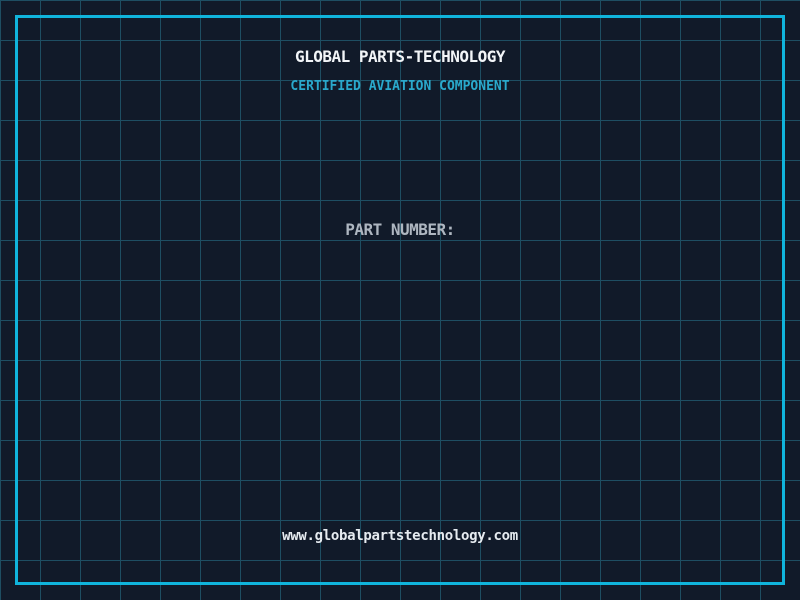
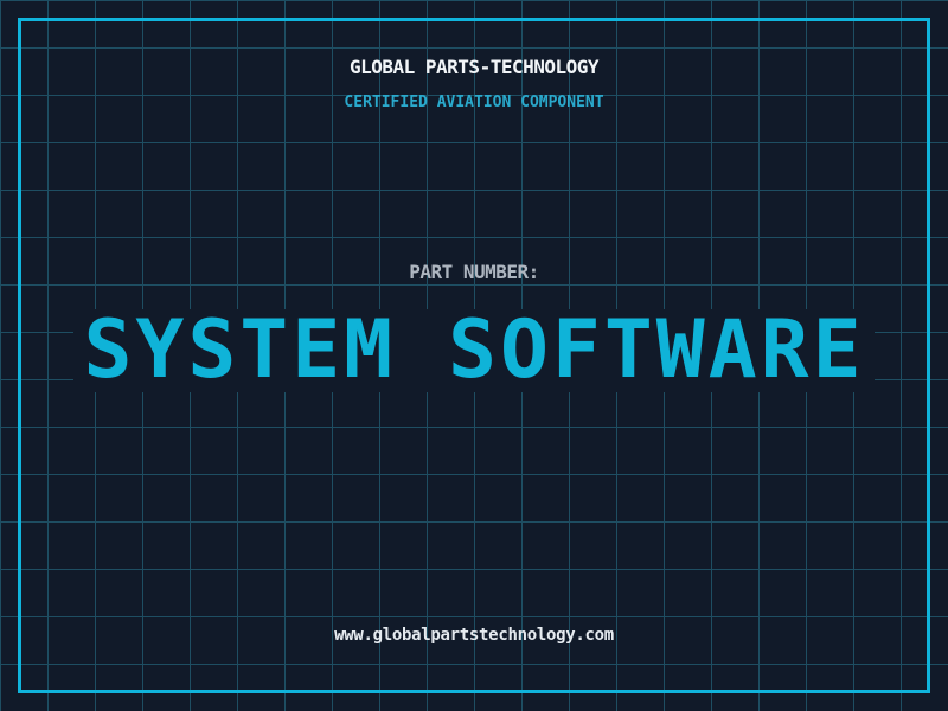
  GLOBAL PARTS-TECHNOLOGY
  CERTIFIED AVIATION COMPONENT
  PART NUMBER:
+ SYSTEM SOFTWARE
  www.globalpartstechnology.com
